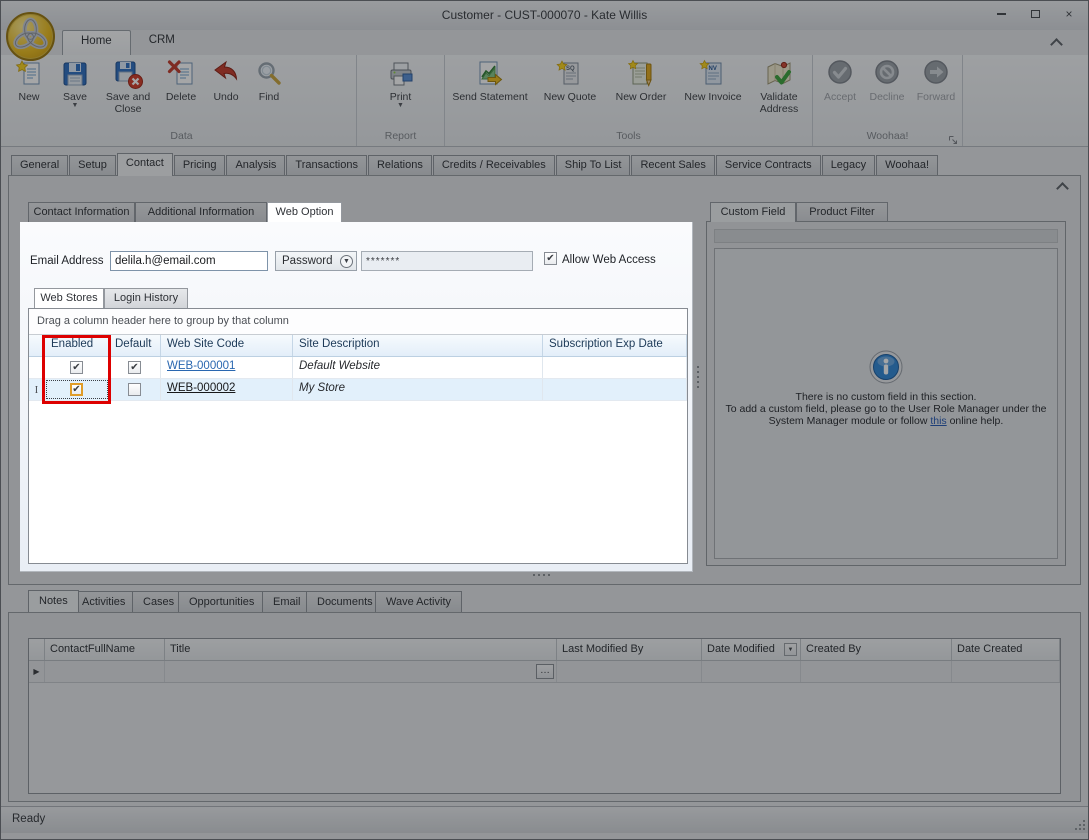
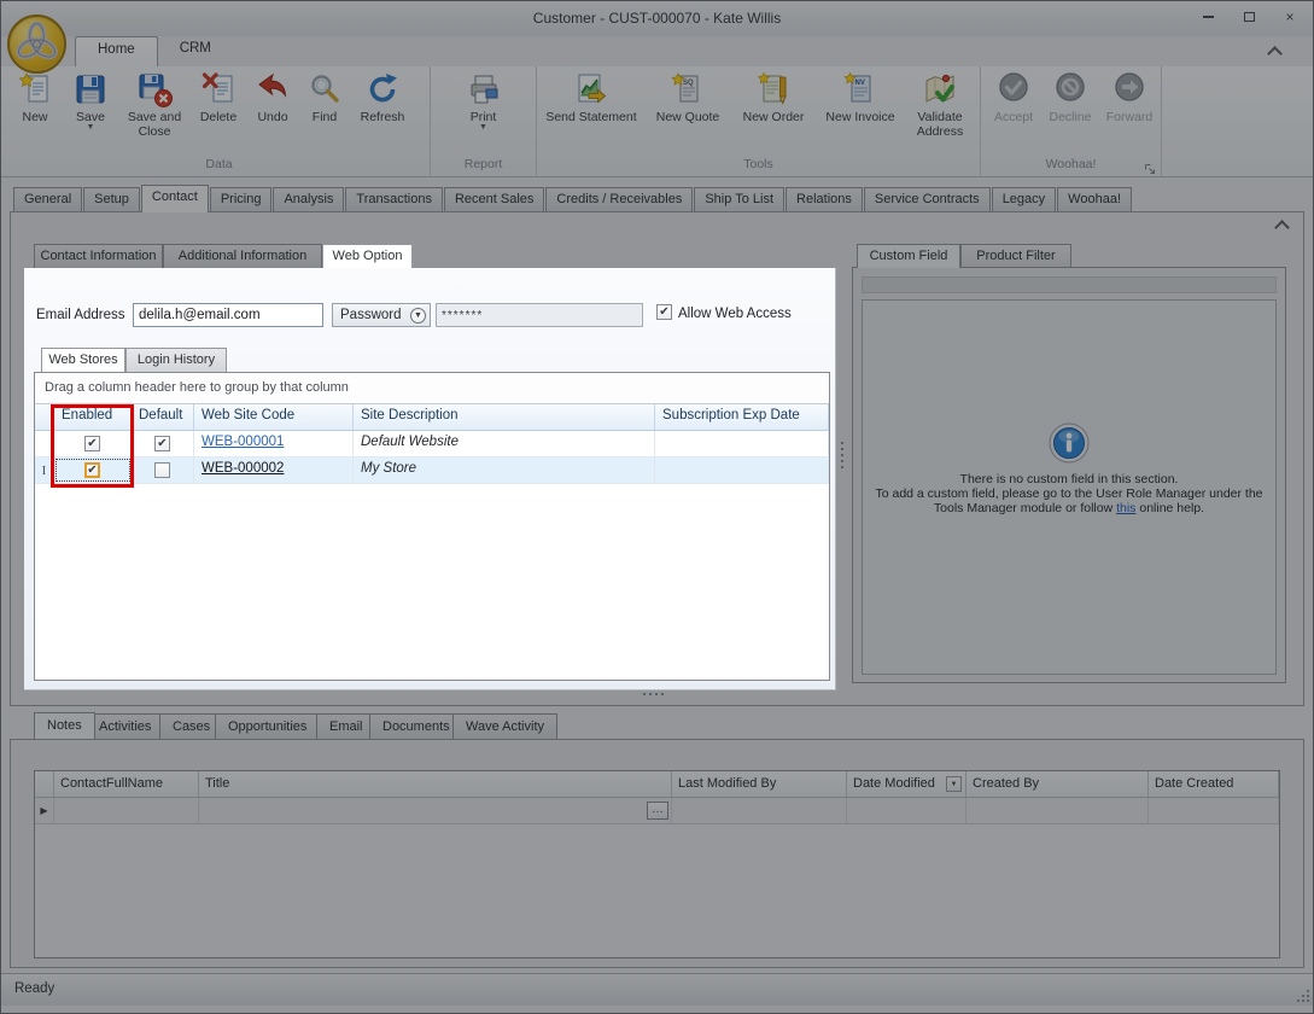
  Customer - CUST-000070 - Kate Willis
  ×
  Home
  CRM
  New
  Save
  Save and Close
  Delete
  Undo
  Find
+ Refresh
  Data
  Print
  Report
  Send Statement
  New Quote
  New Order
  New Invoice
  Validate Address
  Tools
  Accept
  Decline
  Forward
  Woohaa!
  General
  Setup
  Contact
  Pricing
  Analysis
  Transactions
- Relations
+ Recent Sales
  Credits / Receivables
  Ship To List
- Recent Sales
+ Relations
  Service Contracts
  Legacy
  Woohaa!
  Contact Information
  Additional Information
  Web Option
  Email Address
  delila.h@email.com
  Password
  *******
  ✔
  Allow Web Access
  Web Stores
  Login History
  Drag a column header here to group by that column
  Enabled
  Default
  Web Site Code
  Site Description
  Subscription Exp Date
  ✔
  ✔
  WEB-000001
  Default Website
  I
  ✔
  WEB-000002
  My Store
  Custom Field
  Product Filter
  There is no custom field in this section.
  To add a custom field, please go to the User Role Manager under the
- System Manager module or follow this online help.
+ Tools Manager module or follow this online help.
  Notes
  Activities
  Cases
  Opportunities
  Email
  Documents
  Wave Activity
  ContactFullName
  Title
  Last Modified By
  Date Modified
  Created By
  Date Created
  ▶
  …
  Ready
